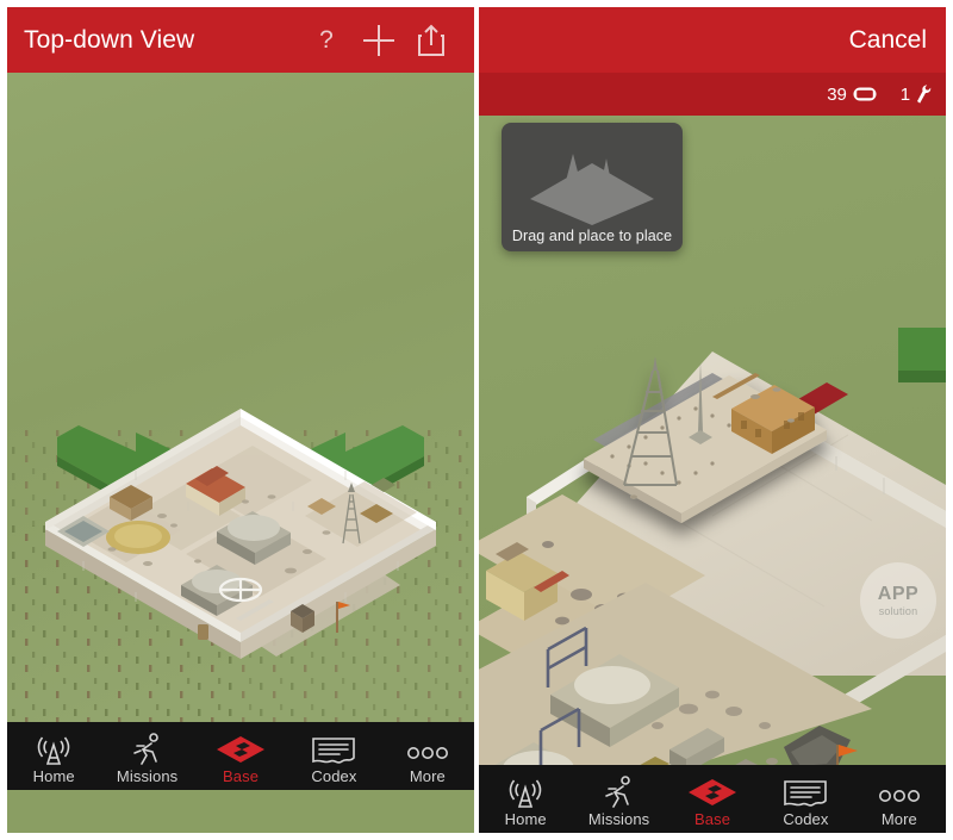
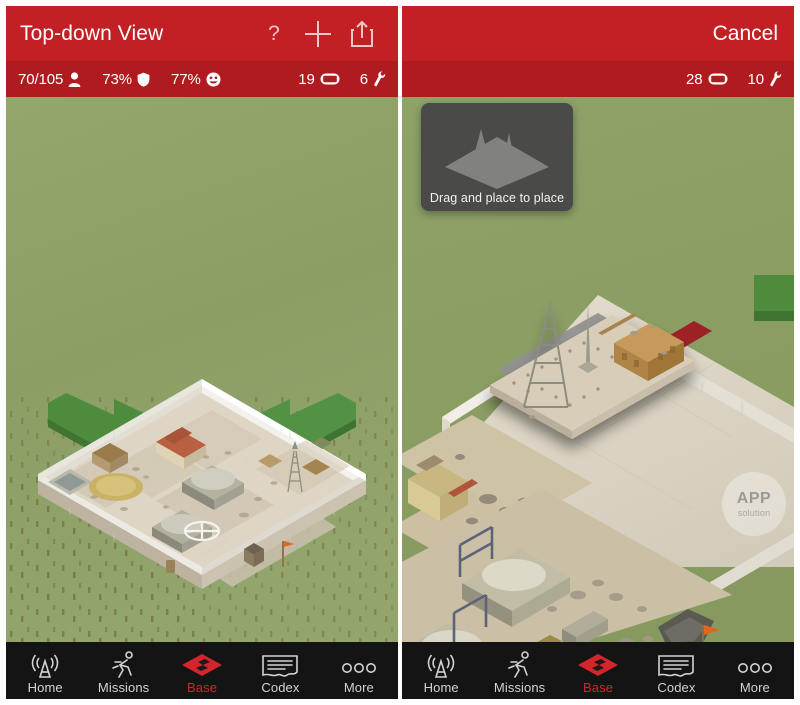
  Top-down View
  ?
+ 70/105
+ 73%
+ 77%
+ 19
+ 6
  Home
  Missions
  Base
  Codex
  More
  Cancel
- 39
+ 28
- 1
+ 10
  Drag and place to place
  APP
  solution
  Home
  Missions
  Base
  Codex
  More
